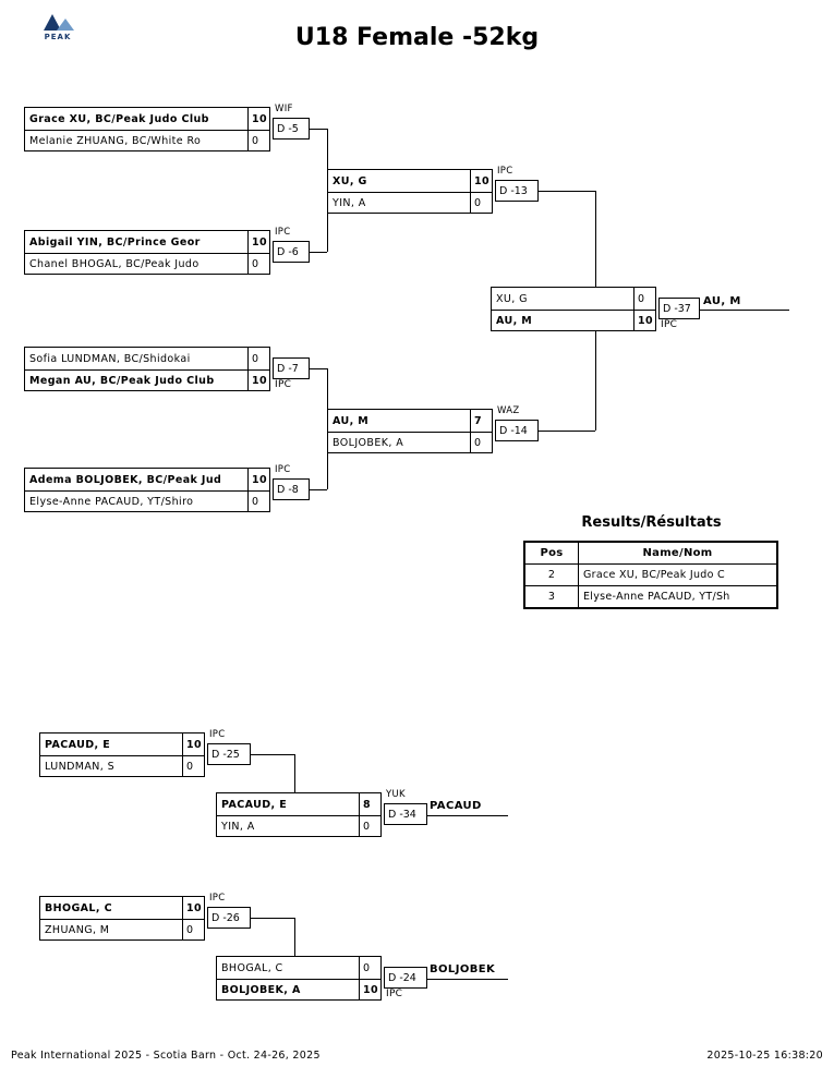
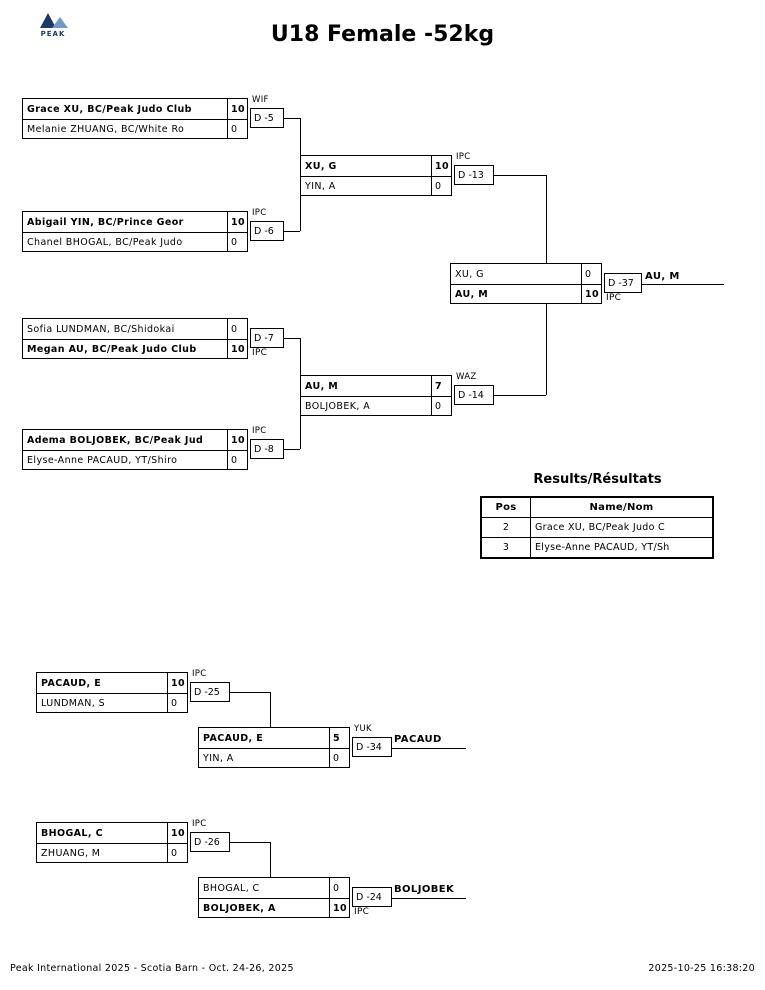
  PEAK
  U18 Female -52kg
  Grace XU, BC/Peak Judo Club
  10
  Melanie ZHUANG, BC/White Ro
  0
  WIF
  D -5
  Abigail YIN, BC/Prince Geor
  10
  Chanel BHOGAL, BC/Peak Judo
  0
  IPC
  D -6
  Sofia LUNDMAN, BC/Shidokai
  0
  Megan AU, BC/Peak Judo Club
  10
  D -7
  IPC
  Adema BOLJOBEK, BC/Peak Jud
  10
  Elyse-Anne PACAUD, YT/Shiro
  0
  IPC
  D -8
  XU, G
  10
  YIN, A
  0
  IPC
  D -13
  AU, M
  7
  BOLJOBEK, A
  0
  WAZ
  D -14
  XU, G
  0
  AU, M
  10
  D -37
  IPC
  AU, M
  Results/Résultats
  Pos	Name/Nom
  2	Grace XU, BC/Peak Judo C
  3	Elyse-Anne PACAUD, YT/Sh
  PACAUD, E
  10
  LUNDMAN, S
  0
  IPC
  D -25
  PACAUD, E
- 8
+ 5
  YIN, A
  0
  YUK
  D -34
  PACAUD
  BHOGAL, C
  10
  ZHUANG, M
  0
  IPC
  D -26
  BHOGAL, C
  0
  BOLJOBEK, A
  10
  D -24
  IPC
  BOLJOBEK
  Peak International 2025 - Scotia Barn - Oct. 24-26, 2025
  2025-10-25 16:38:20
